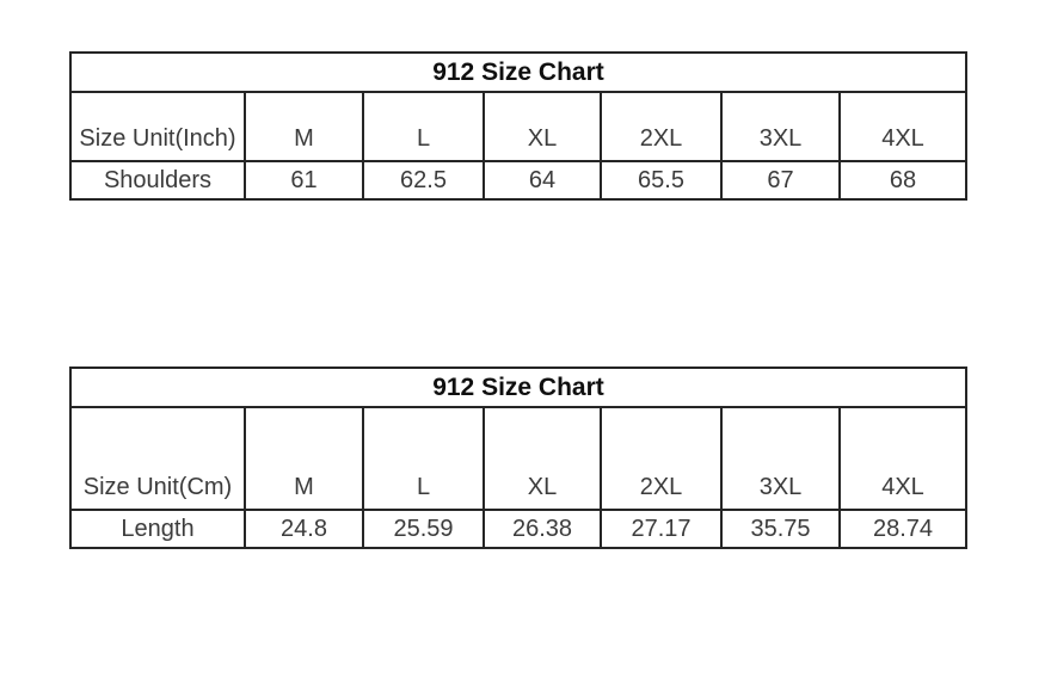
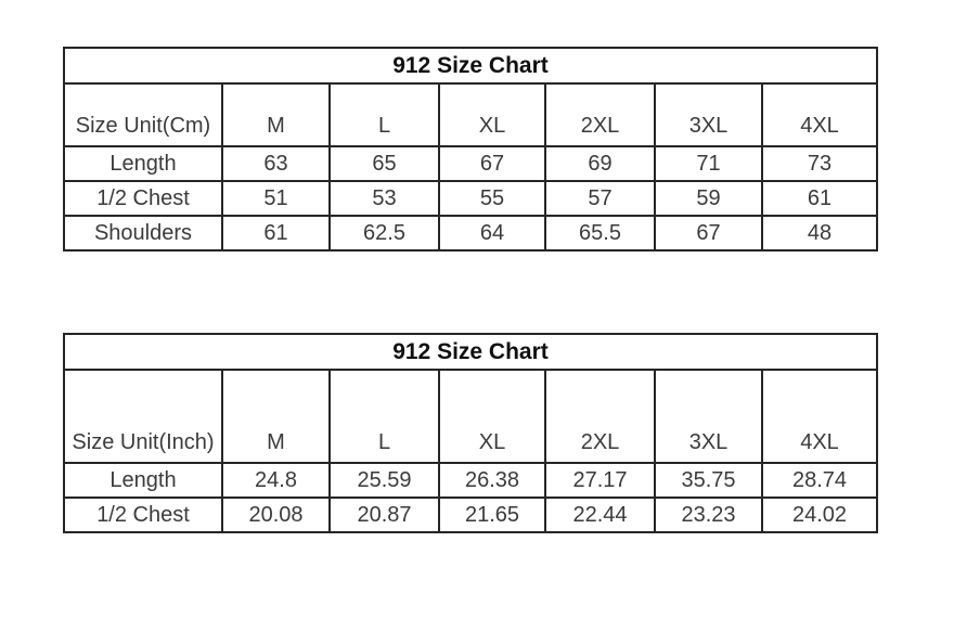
  912 Size Chart
- Size Unit(Inch)	M	L	XL	2XL	3XL	4XL
+ Size Unit(Cm)	M	L	XL	2XL	3XL	4XL
+ Length	63	65	67	69	71	73
+ 1/2 Chest	51	53	55	57	59	61
- Shoulders	61	62.5	64	65.5	67	68
+ Shoulders	61	62.5	64	65.5	67	48
  912 Size Chart
- Size Unit(Cm)	M	L	XL	2XL	3XL	4XL
+ Size Unit(Inch)	M	L	XL	2XL	3XL	4XL
  Length	24.8	25.59	26.38	27.17	35.75	28.74
+ 1/2 Chest	20.08	20.87	21.65	22.44	23.23	24.02
